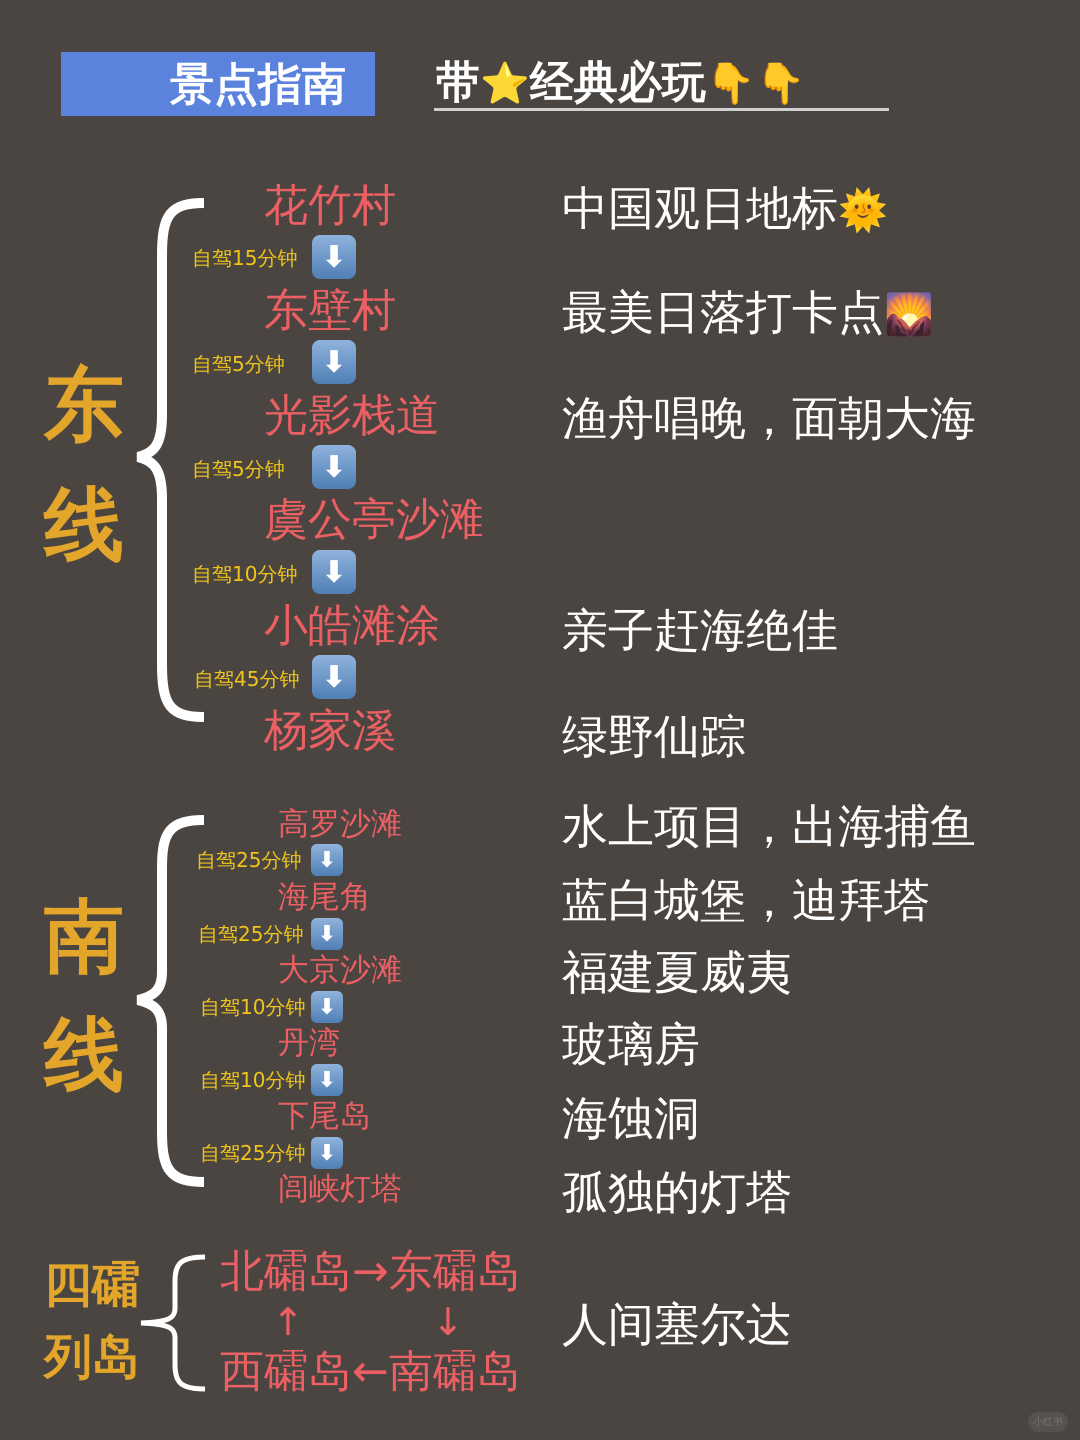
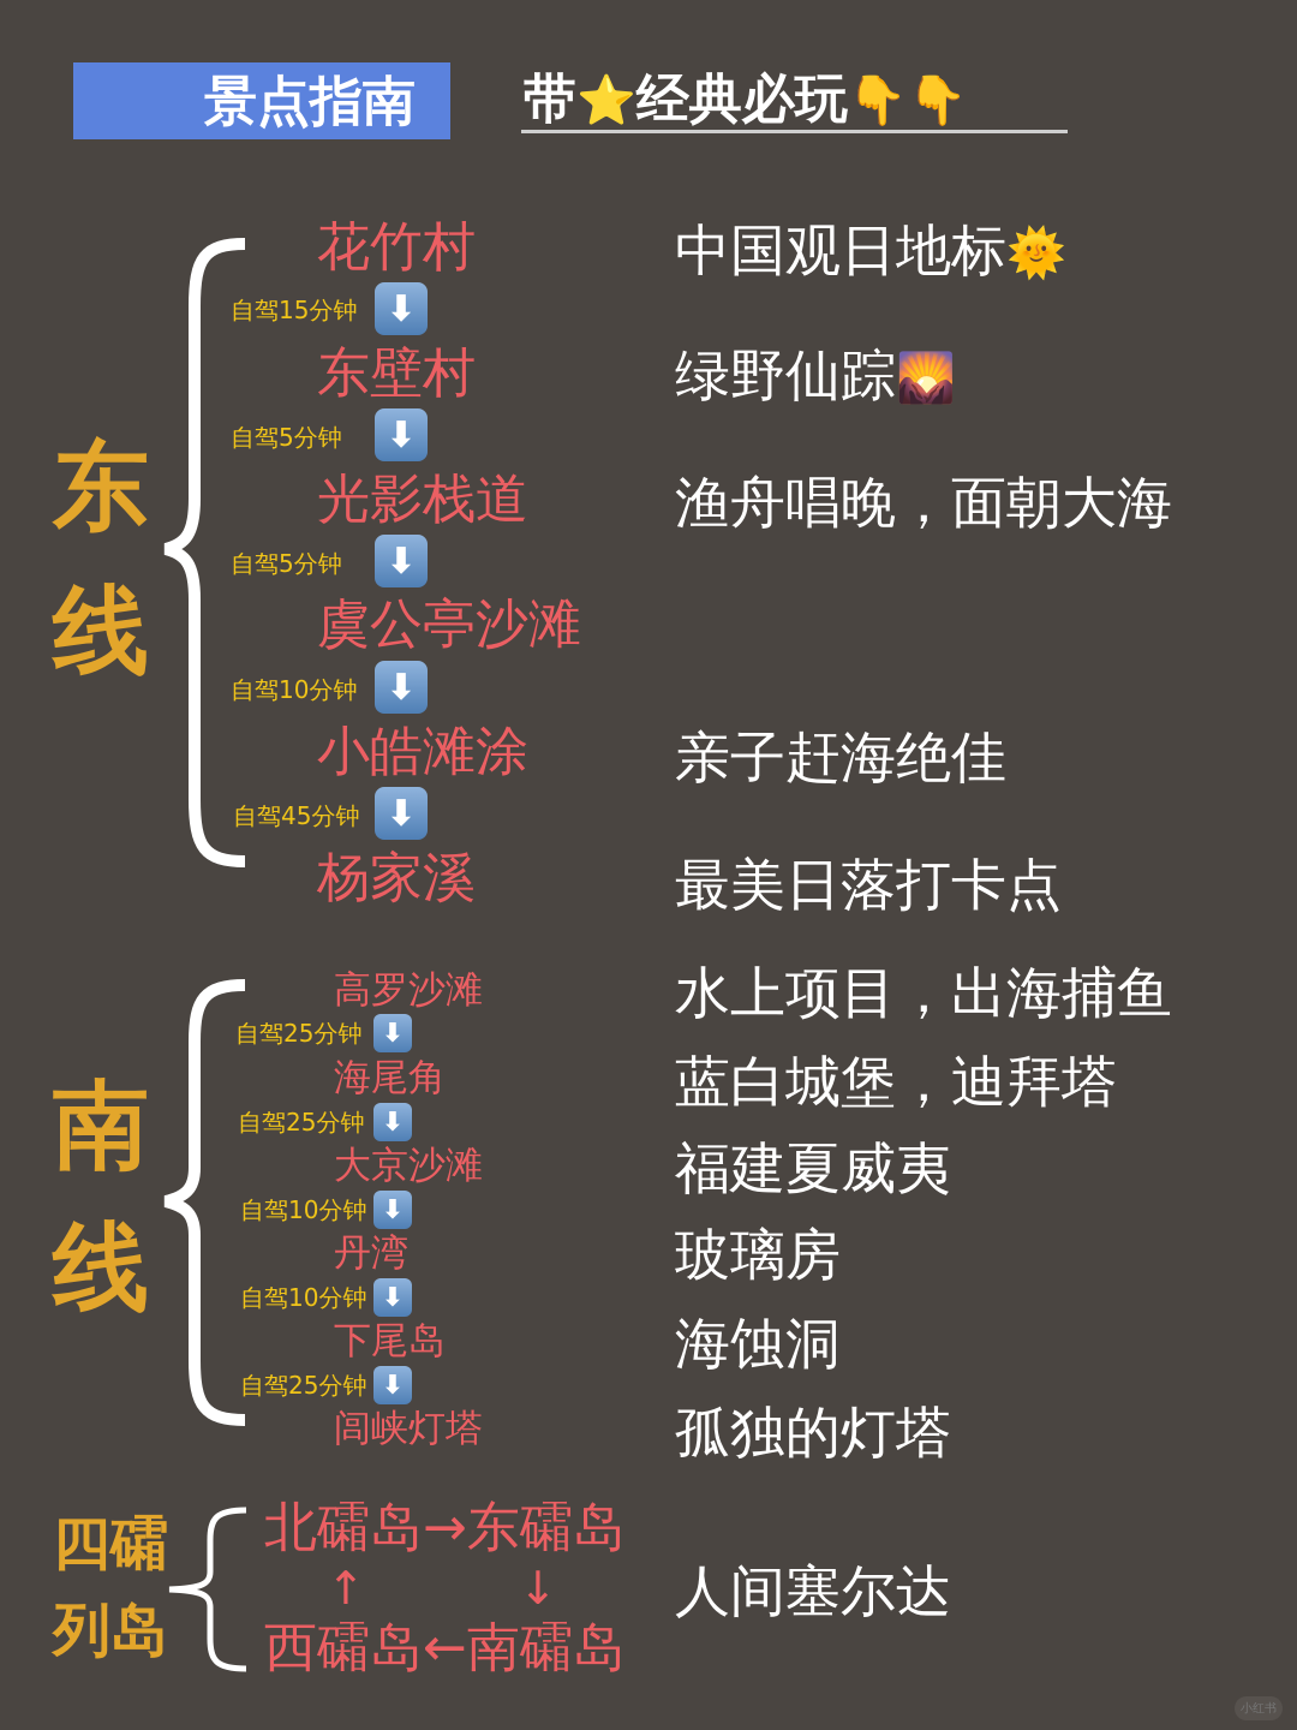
  景点指南
  带⭐经典必玩👇👇
  东
  线
  花竹村
  自驾15分钟
  ⬇
  东壁村
  自驾5分钟
  ⬇
  光影栈道
  自驾5分钟
  ⬇
  虞公亭沙滩
  自驾10分钟
  ⬇
  小皓滩涂
  自驾45分钟
  ⬇
  杨家溪
  中国观日地标🌞
- 最美日落打卡点🌄
+ 绿野仙踪🌄
  渔舟唱晚，面朝大海
  亲子赶海绝佳
- 绿野仙踪
+ 最美日落打卡点
  南
  线
  高罗沙滩
  自驾25分钟
  ⬇
  海尾角
  自驾25分钟
  ⬇
  大京沙滩
  自驾10分钟
  ⬇
  丹湾
  自驾10分钟
  ⬇
  下尾岛
  自驾25分钟
  ⬇
  闾峡灯塔
  水上项目，出海捕鱼
  蓝白城堡，迪拜塔
  福建夏威夷
  玻璃房
  海蚀洞
  孤独的灯塔
  四礵
  列岛
  北礵岛→东礵岛
  ↑
  ↓
  西礵岛←南礵岛
  人间塞尔达
  小红书
